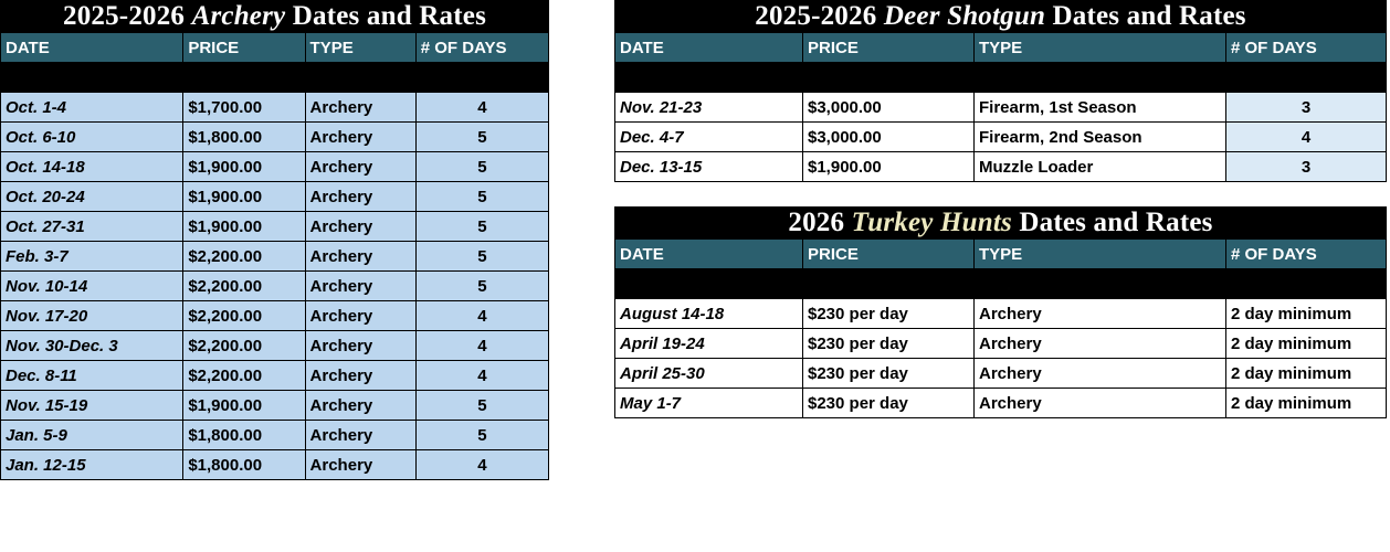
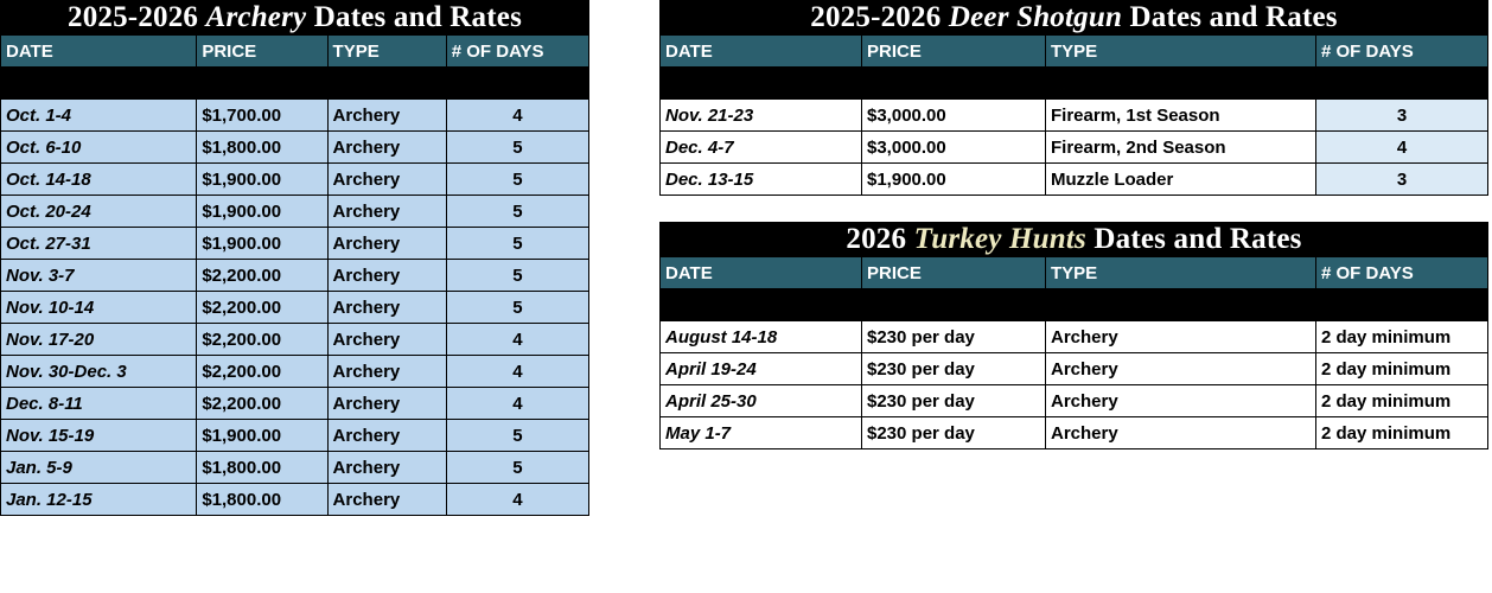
  2025-2026 Archery Dates and Rates
  DATE	PRICE	TYPE	# OF DAYS
  Oct. 1-4	$1,700.00	Archery	4
  Oct. 6-10	$1,800.00	Archery	5
  Oct. 14-18	$1,900.00	Archery	5
  Oct. 20-24	$1,900.00	Archery	5
  Oct. 27-31	$1,900.00	Archery	5
- Feb. 3-7	$2,200.00	Archery	5
+ Nov. 3-7	$2,200.00	Archery	5
  Nov. 10-14	$2,200.00	Archery	5
  Nov. 17-20	$2,200.00	Archery	4
  Nov. 30-Dec. 3	$2,200.00	Archery	4
  Dec. 8-11	$2,200.00	Archery	4
  Nov. 15-19	$1,900.00	Archery	5
  Jan. 5-9	$1,800.00	Archery	5
  Jan. 12-15	$1,800.00	Archery	4
  2025-2026 Deer Shotgun Dates and Rates
  DATE	PRICE	TYPE	# OF DAYS
  Nov. 21-23	$3,000.00	Firearm, 1st Season	3
  Dec. 4-7	$3,000.00	Firearm, 2nd Season	4
  Dec. 13-15	$1,900.00	Muzzle Loader	3
  2026 Turkey Hunts Dates and Rates
  DATE	PRICE	TYPE	# OF DAYS
  August 14-18	$230 per day	Archery	2 day minimum
  April 19-24	$230 per day	Archery	2 day minimum
  April 25-30	$230 per day	Archery	2 day minimum
  May 1-7	$230 per day	Archery	2 day minimum
